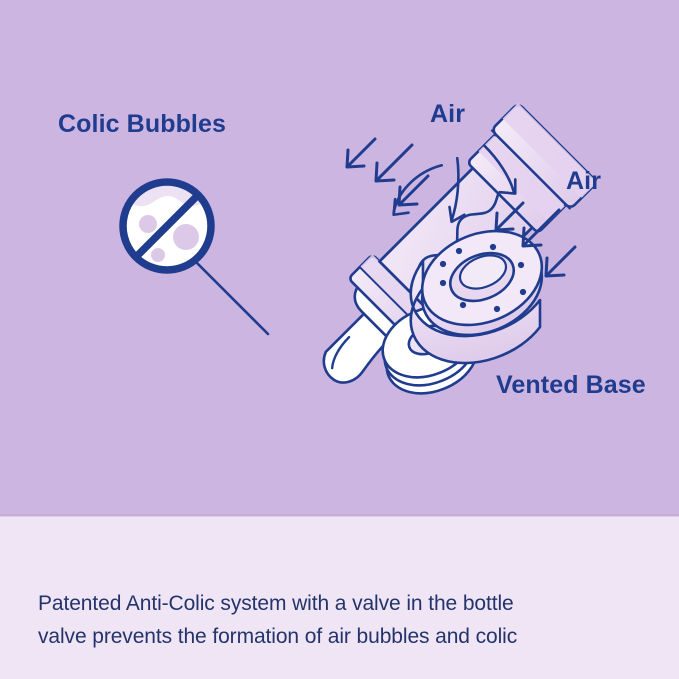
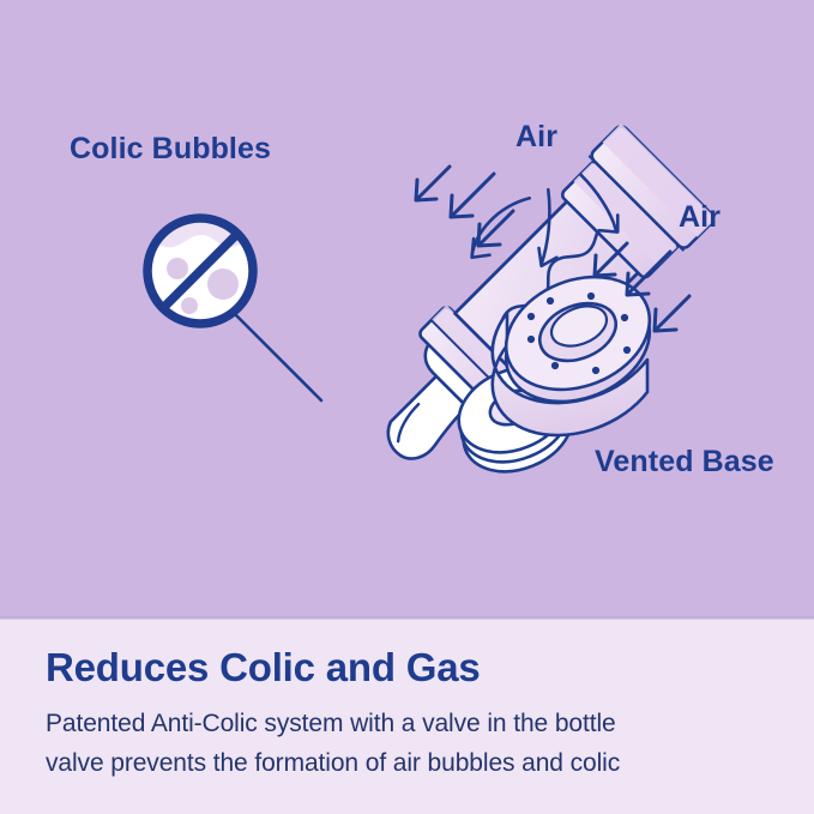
  Colic Bubbles
  Air
  Air
  Vented Base
+ Reduces Colic and Gas
  Patented Anti-Colic system with a valve in the bottle
  valve prevents the formation of air bubbles and colic
